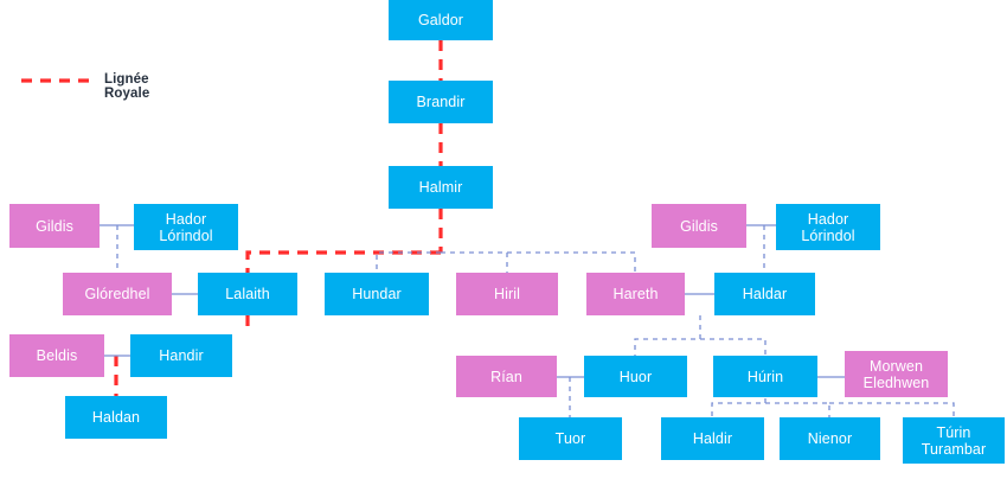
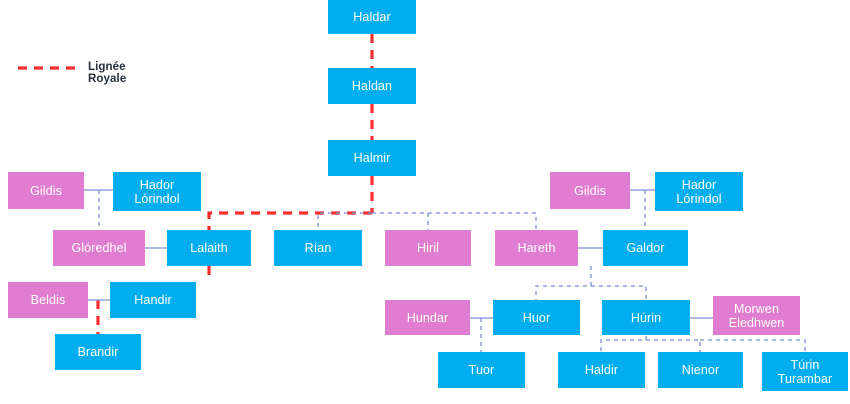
  Lignée Royale
- Galdor
+ Haldar
- Brandir
+ Haldan
  Halmir
  Gildis
  Hador
  Lórindol
  Glóredhel
  Lalaith
  Beldis
  Handir
- Haldan
+ Brandir
- Hundar
+ Rían
  Hiril
  Hareth
- Haldar
+ Galdor
  Gildis
  Hador
  Lórindol
- Rían
+ Hundar
  Huor
  Húrin
  Morwen
  Eledhwen
  Tuor
  Haldir
  Nienor
  Túrin
  Turambar
